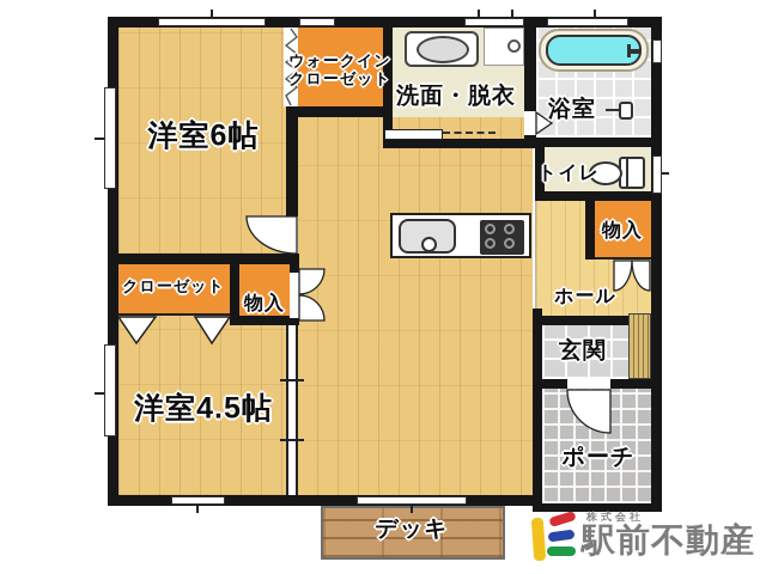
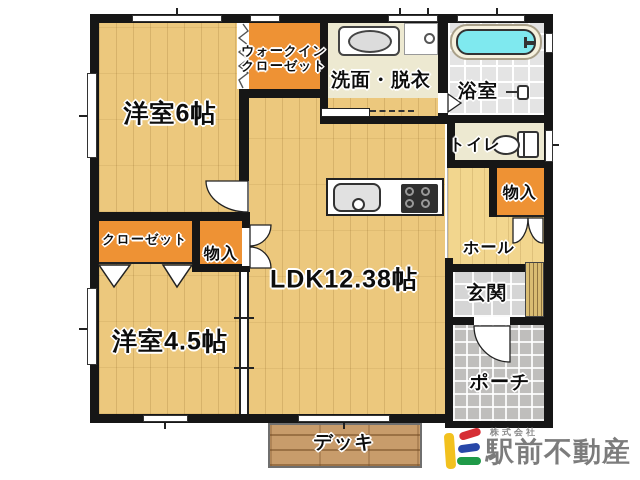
  洋室6帖
  ウォークイン
  クローゼット
  洗面・脱衣
  浴室
  トイレ
  物入
  物入
  クローゼット
+ LDK12.38帖
  ホール
  玄関
  洋室4.5帖
  ポーチ
  デッキ
  株式会社
  駅前不動産
